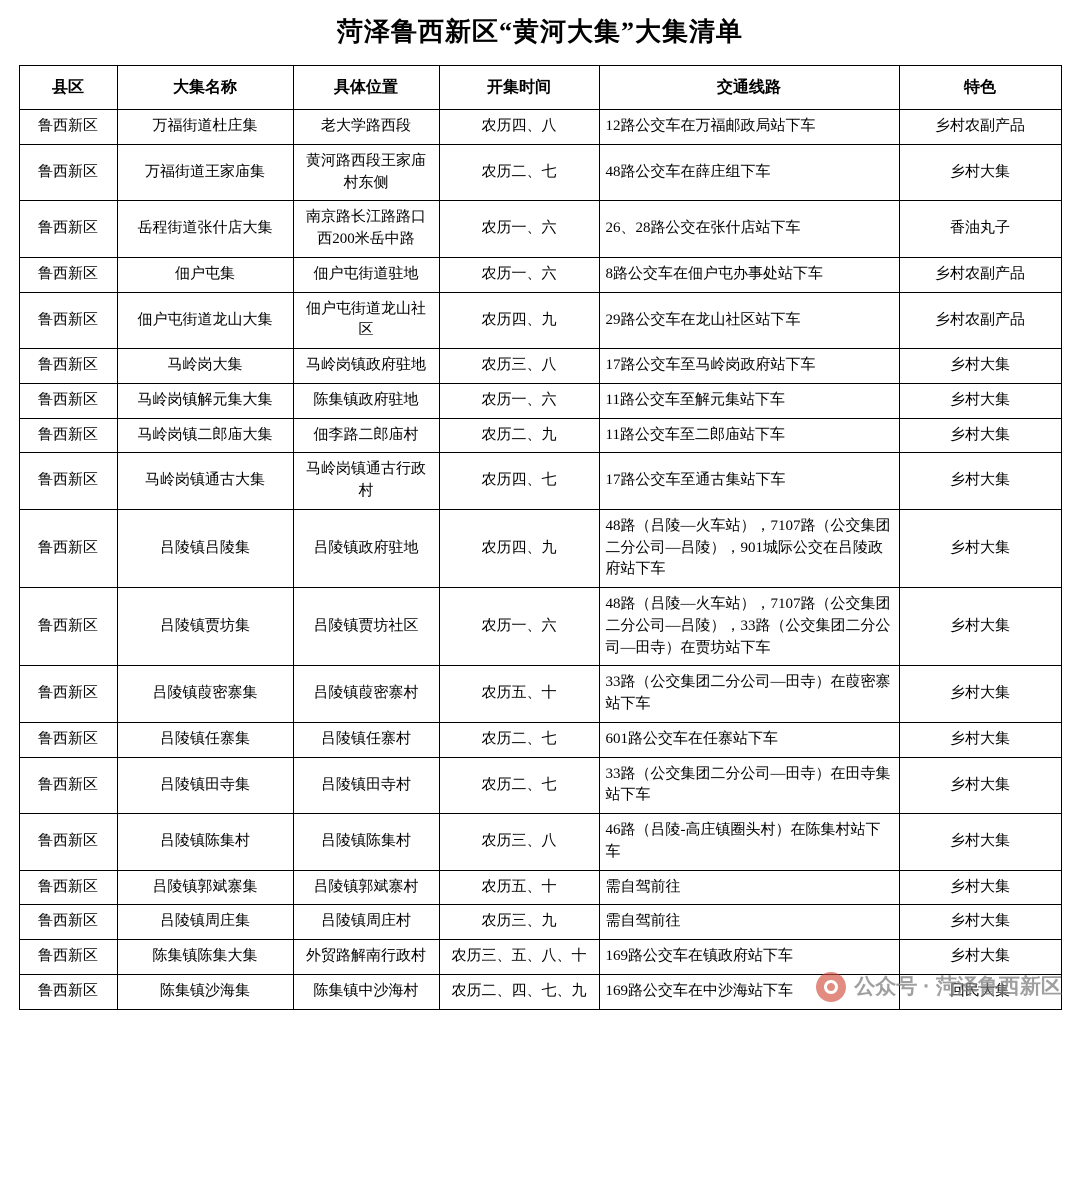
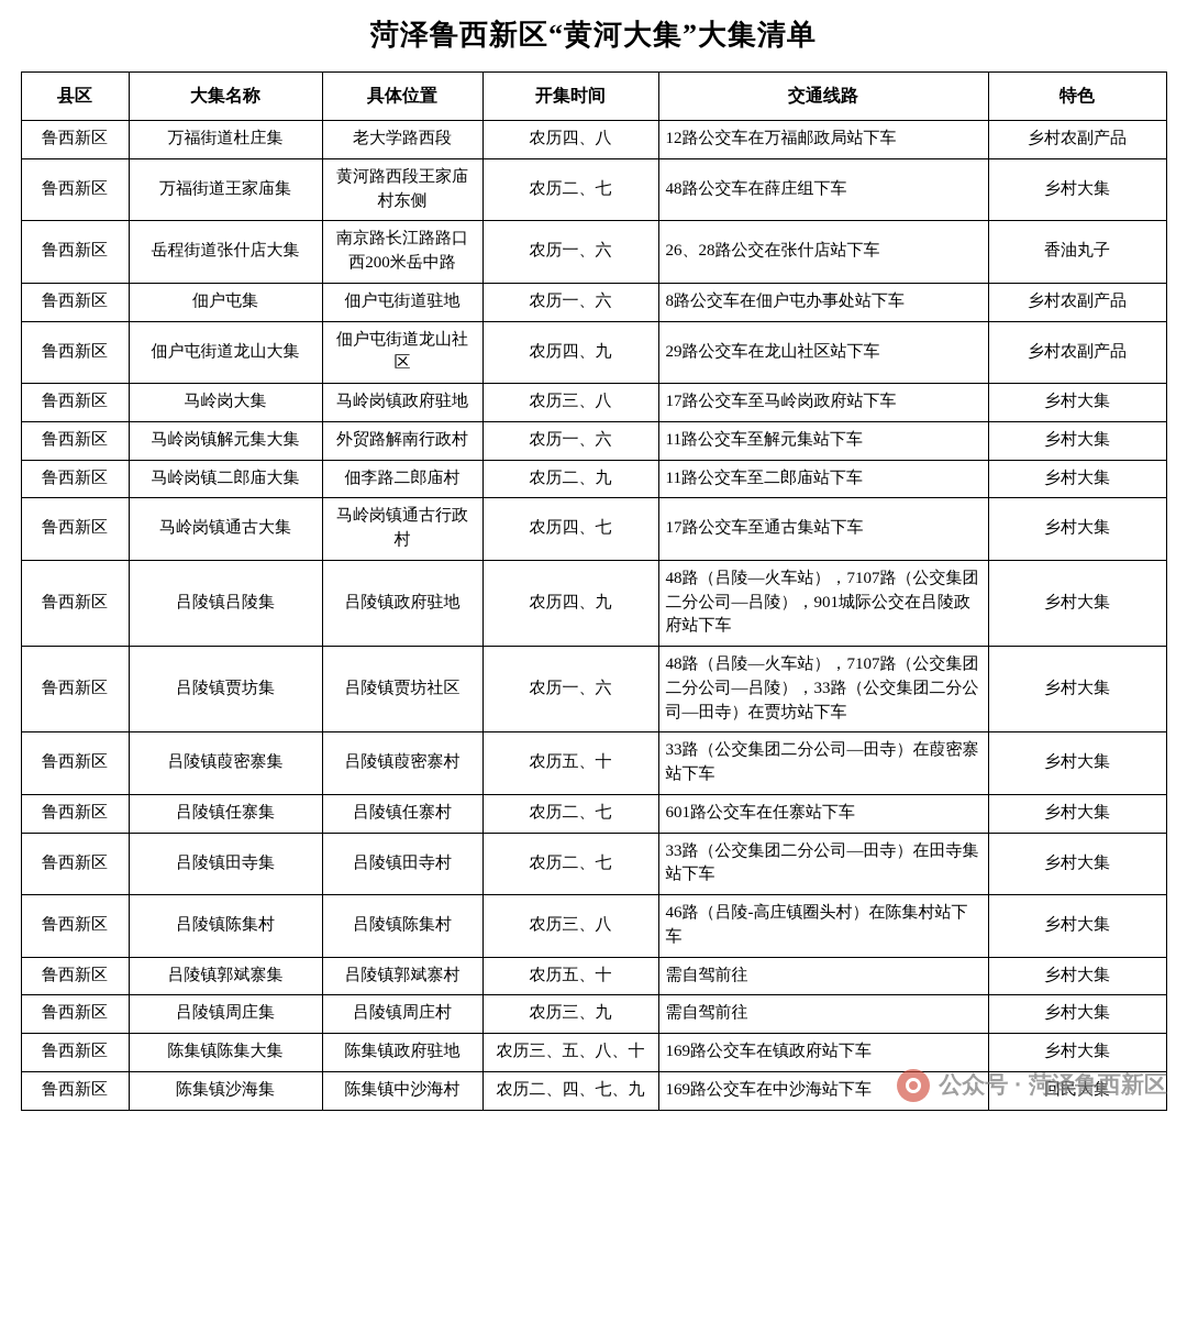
  菏泽鲁西新区“黄河大集”大集清单
  县区	大集名称	具体位置	开集时间	交通线路	特色
  鲁西新区	万福街道杜庄集	老大学路西段	农历四、八	12路公交车在万福邮政局站下车	乡村农副产品
  鲁西新区	万福街道王家庙集	黄河路西段王家庙村东侧	农历二、七	48路公交车在薛庄组下车	乡村大集
  鲁西新区	岳程街道张什店大集	南京路长江路路口西200米岳中路	农历一、六	26、28路公交在张什店站下车	香油丸子
  鲁西新区	佃户屯集	佃户屯街道驻地	农历一、六	8路公交车在佃户屯办事处站下车	乡村农副产品
  鲁西新区	佃户屯街道龙山大集	佃户屯街道龙山社区	农历四、九	29路公交车在龙山社区站下车	乡村农副产品
  鲁西新区	马岭岗大集	马岭岗镇政府驻地	农历三、八	17路公交车至马岭岗政府站下车	乡村大集
- 鲁西新区	马岭岗镇解元集大集	陈集镇政府驻地	农历一、六	11路公交车至解元集站下车	乡村大集
+ 鲁西新区	马岭岗镇解元集大集	外贸路解南行政村	农历一、六	11路公交车至解元集站下车	乡村大集
  鲁西新区	马岭岗镇二郎庙大集	佃李路二郎庙村	农历二、九	11路公交车至二郎庙站下车	乡村大集
  鲁西新区	马岭岗镇通古大集	马岭岗镇通古行政村	农历四、七	17路公交车至通古集站下车	乡村大集
  鲁西新区	吕陵镇吕陵集	吕陵镇政府驻地	农历四、九	48路（吕陵—火车站），7107路（公交集团二分公司—吕陵），901城际公交在吕陵政府站下车	乡村大集
  鲁西新区	吕陵镇贾坊集	吕陵镇贾坊社区	农历一、六	48路（吕陵—火车站），7107路（公交集团二分公司—吕陵），33路（公交集团二分公司—田寺）在贾坊站下车	乡村大集
  鲁西新区	吕陵镇葭密寨集	吕陵镇葭密寨村	农历五、十	33路（公交集团二分公司—田寺）在葭密寨站下车	乡村大集
  鲁西新区	吕陵镇任寨集	吕陵镇任寨村	农历二、七	601路公交车在任寨站下车	乡村大集
  鲁西新区	吕陵镇田寺集	吕陵镇田寺村	农历二、七	33路（公交集团二分公司—田寺）在田寺集站下车	乡村大集
  鲁西新区	吕陵镇陈集村	吕陵镇陈集村	农历三、八	46路（吕陵-高庄镇圈头村）在陈集村站下车	乡村大集
  鲁西新区	吕陵镇郭斌寨集	吕陵镇郭斌寨村	农历五、十	需自驾前往	乡村大集
  鲁西新区	吕陵镇周庄集	吕陵镇周庄村	农历三、九	需自驾前往	乡村大集
- 鲁西新区	陈集镇陈集大集	外贸路解南行政村	农历三、五、八、十	169路公交车在镇政府站下车	乡村大集
+ 鲁西新区	陈集镇陈集大集	陈集镇政府驻地	农历三、五、八、十	169路公交车在镇政府站下车	乡村大集
  鲁西新区	陈集镇沙海集	陈集镇中沙海村	农历二、四、七、九	169路公交车在中沙海站下车	回民大集
  公众号 · 菏泽鲁西新区
